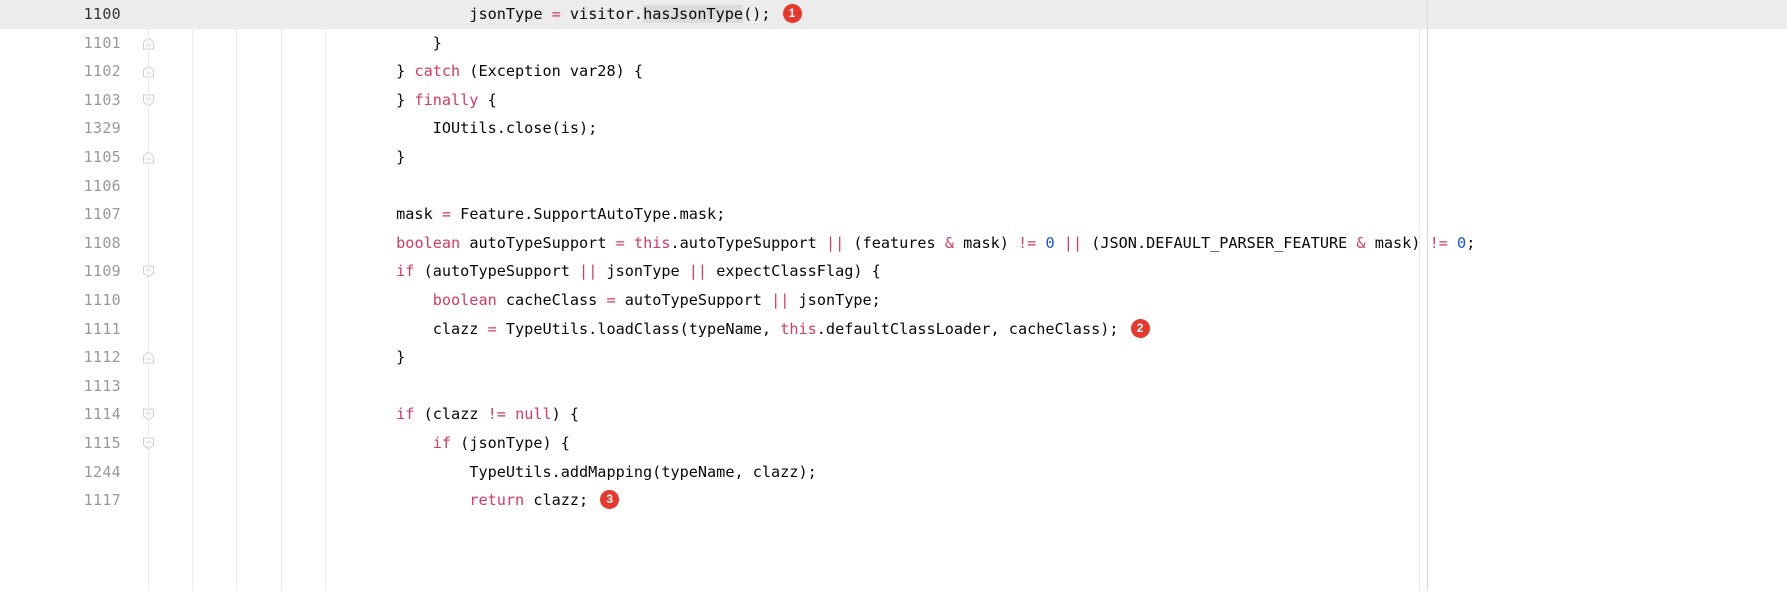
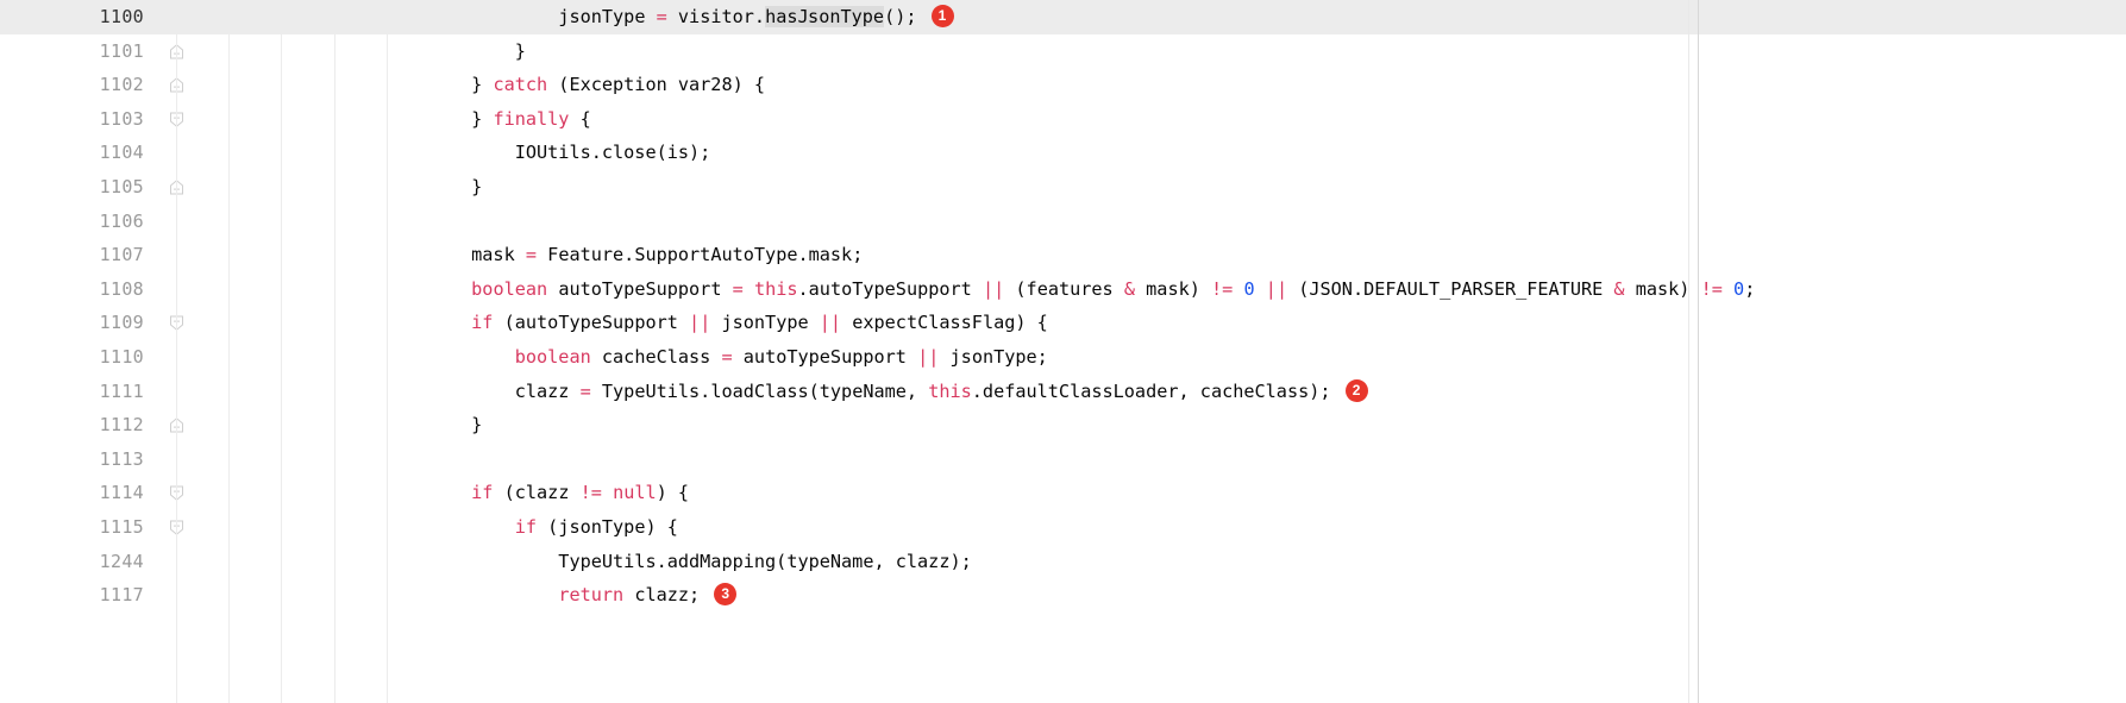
  1100
  jsonType = visitor.hasJsonType(); 1
  1101
  }
  1102
  } catch (Exception var28) {
  1103
  } finally {
- 1329
+ 1104
  IOUtils.close(is);
  1105
  }
  1106
  1107
  mask = Feature.SupportAutoType.mask;
  1108
  boolean autoTypeSupport = this.autoTypeSupport || (features & mask) != 0 || (JSON.DEFAULT_PARSER_FEATURE & mask) != 0;
  1109
  if (autoTypeSupport || jsonType || expectClassFlag) {
  1110
  boolean cacheClass = autoTypeSupport || jsonType;
  1111
  clazz = TypeUtils.loadClass(typeName, this.defaultClassLoader, cacheClass); 2
  1112
  }
  1113
  1114
  if (clazz != null) {
  1115
  if (jsonType) {
  1244
  TypeUtils.addMapping(typeName, clazz);
  1117
  return clazz; 3
